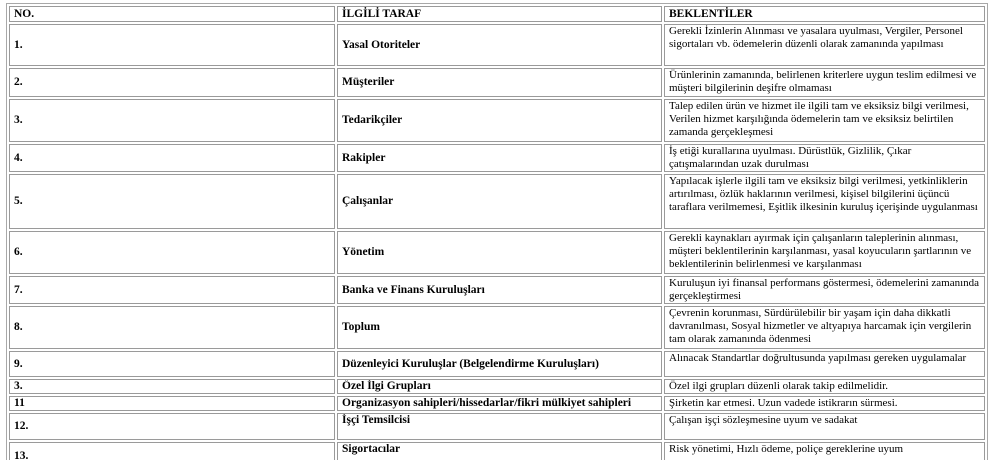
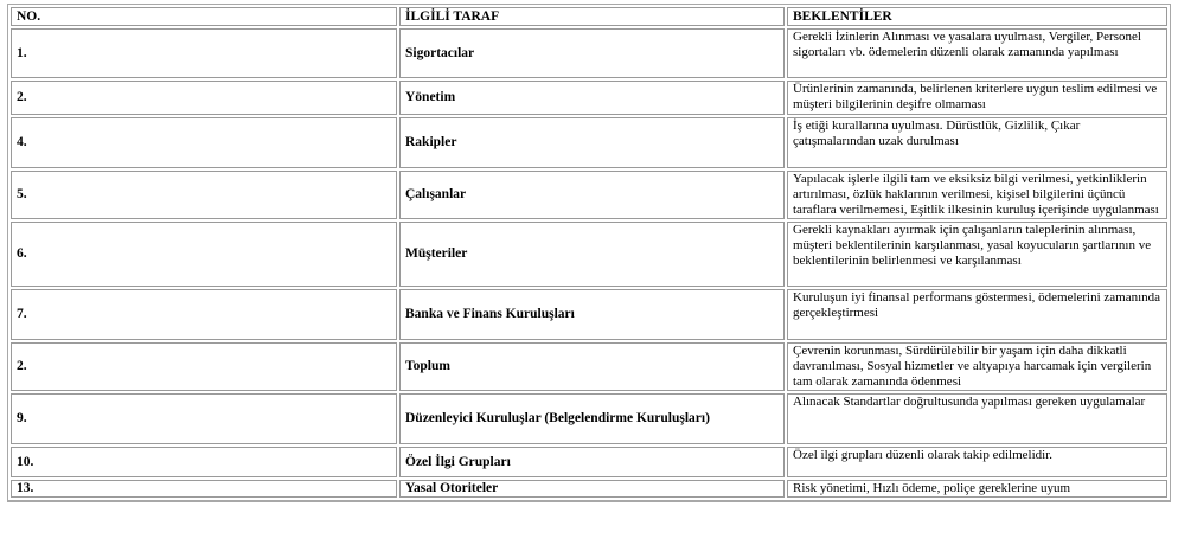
  NO.	İLGİLİ TARAF	BEKLENTİLER
- 1.	Yasal Otoriteler	Gerekli İzinlerin Alınması ve yasalara uyulması, Vergiler, Personel sigortaları vb. ödemelerin düzenli olarak zamanında yapılması
+ 1.	Sigortacılar	Gerekli İzinlerin Alınması ve yasalara uyulması, Vergiler, Personel sigortaları vb. ödemelerin düzenli olarak zamanında yapılması
- 2.	Müşteriler	Ürünlerinin zamanında, belirlenen kriterlere uygun teslim edilmesi ve müşteri bilgilerinin deşifre olmaması
+ 2.	Yönetim	Ürünlerinin zamanında, belirlenen kriterlere uygun teslim edilmesi ve müşteri bilgilerinin deşifre olmaması
- 3.	Tedarikçiler	Talep edilen ürün ve hizmet ile ilgili tam ve eksiksiz bilgi verilmesi, Verilen hizmet karşılığında ödemelerin tam ve eksiksiz belirtilen zamanda gerçekleşmesi
  4.	Rakipler	İş etiği kurallarına uyulması. Dürüstlük, Gizlilik, Çıkar çatışmalarından uzak durulması
  5.	Çalışanlar	Yapılacak işlerle ilgili tam ve eksiksiz bilgi verilmesi, yetkinliklerin artırılması, özlük haklarının verilmesi, kişisel bilgilerini üçüncü taraflara verilmemesi, Eşitlik ilkesinin kuruluş içerişinde uygulanması
- 6.	Yönetim	Gerekli kaynakları ayırmak için çalışanların taleplerinin alınması, müşteri beklentilerinin karşılanması, yasal koyucuların şartlarının ve beklentilerinin belirlenmesi ve karşılanması
+ 6.	Müşteriler	Gerekli kaynakları ayırmak için çalışanların taleplerinin alınması, müşteri beklentilerinin karşılanması, yasal koyucuların şartlarının ve beklentilerinin belirlenmesi ve karşılanması
  7.	Banka ve Finans Kuruluşları	Kuruluşun iyi finansal performans göstermesi, ödemelerini zamanında gerçekleştirmesi
- 8.	Toplum	Çevrenin korunması, Sürdürülebilir bir yaşam için daha dikkatli davranılması, Sosyal hizmetler ve altyapıya harcamak için vergilerin tam olarak zamanında ödenmesi
+ 2.	Toplum	Çevrenin korunması, Sürdürülebilir bir yaşam için daha dikkatli davranılması, Sosyal hizmetler ve altyapıya harcamak için vergilerin tam olarak zamanında ödenmesi
  9.	Düzenleyici Kuruluşlar (Belgelendirme Kuruluşları)	Alınacak Standartlar doğrultusunda yapılması gereken uygulamalar
- 3.	Özel İlgi Grupları	Özel ilgi grupları düzenli olarak takip edilmelidir.
+ 10.	Özel İlgi Grupları	Özel ilgi grupları düzenli olarak takip edilmelidir.
- 11	Organizasyon sahipleri/hissedarlar/fikri mülkiyet sahipleri	Şirketin kar etmesi. Uzun vadede istikrarın sürmesi.
- 12.	İşçi Temsilcisi	Çalışan işçi sözleşmesine uyum ve sadakat
- 13.	Sigortacılar	Risk yönetimi, Hızlı ödeme, poliçe gereklerine uyum
+ 13.	Yasal Otoriteler	Risk yönetimi, Hızlı ödeme, poliçe gereklerine uyum
